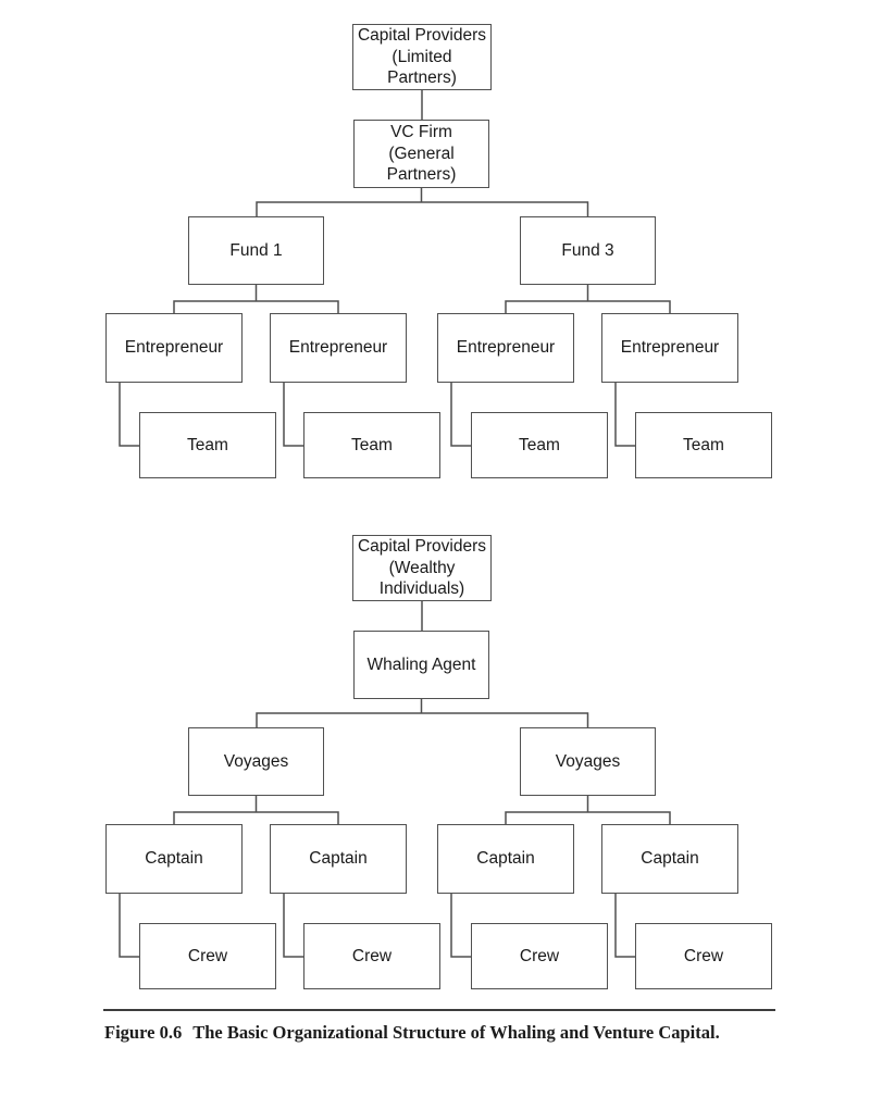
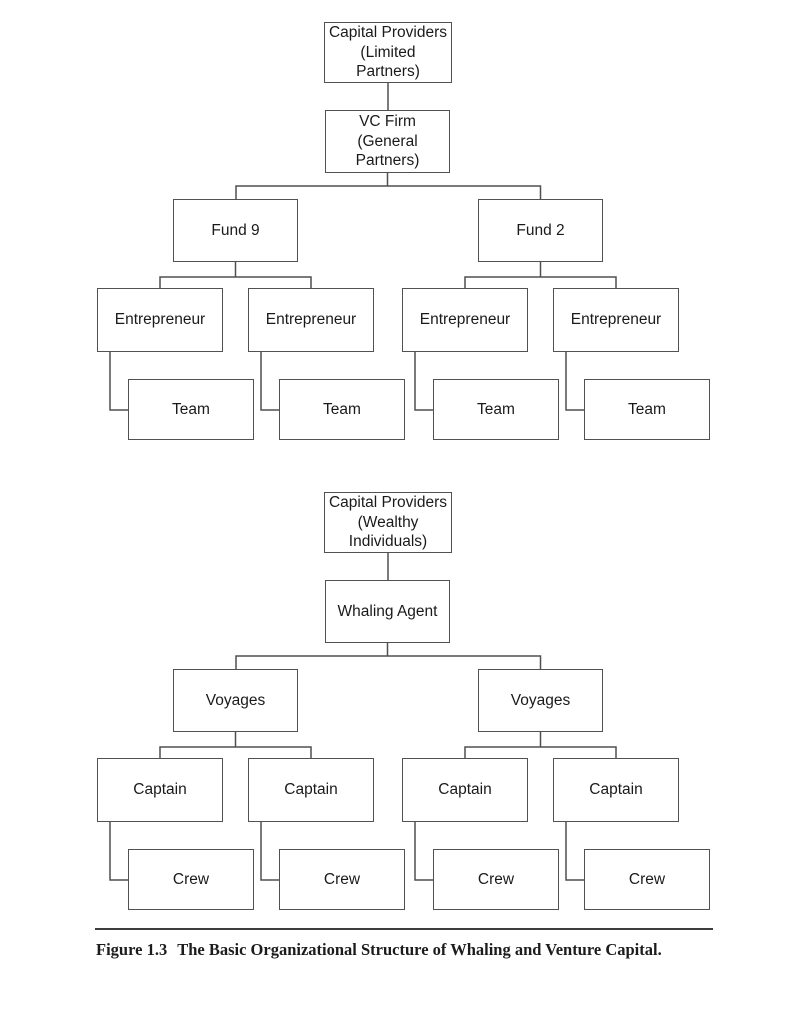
  Capital Providers
  (Limited
  Partners)
  VC Firm
  (General
  Partners)
- Fund 1
+ Fund 9
- Fund 3
+ Fund 2
  Entrepreneur
  Entrepreneur
  Entrepreneur
  Entrepreneur
  Team
  Team
  Team
  Team
  Capital Providers
  (Wealthy
  Individuals)
  Whaling Agent
  Voyages
  Voyages
  Captain
  Captain
  Captain
  Captain
  Crew
  Crew
  Crew
  Crew
- Figure 0.6 The Basic Organizational Structure of Whaling and Venture Capital.
+ Figure 1.3 The Basic Organizational Structure of Whaling and Venture Capital.
